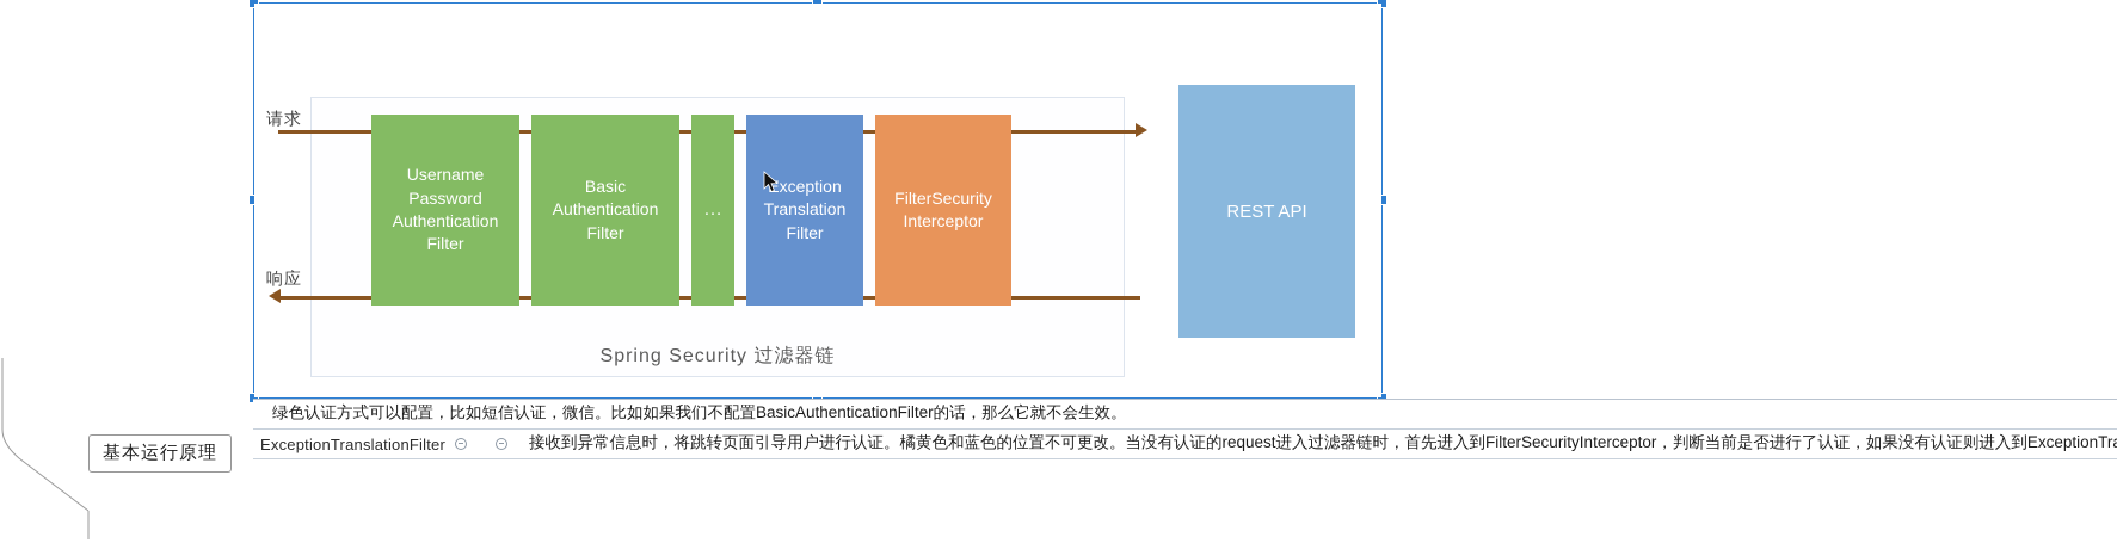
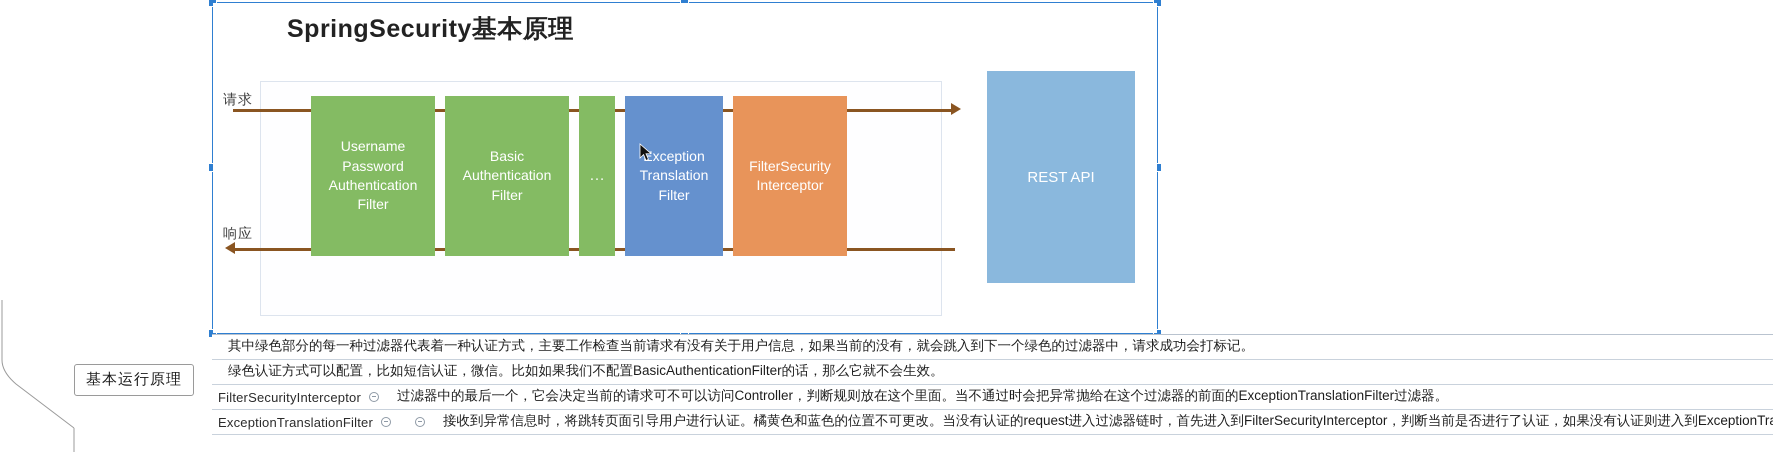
  基本运行原理
+ SpringSecurity基本原理
  请求
  响应
  Username
  Password
  Authentication
  Filter
  Basic
  Authentication
  Filter
  …
  Exception
  Translation
  Filter
  FilterSecurity
  Interceptor
- Spring Security 过滤器链
  REST API
+ 其中绿色部分的每一种过滤器代表着一种认证方式，主要工作检查当前请求有没有关于用户信息，如果当前的没有，就会跳入到下一个绿色的过滤器中，请求成功会打标记。
  绿色认证方式可以配置，比如短信认证，微信。比如如果我们不配置BasicAuthenticationFilter的话，那么它就不会生效。
+ FilterSecurityInterceptor
+ 过滤器中的最后一个，它会决定当前的请求可不可以访问Controller，判断规则放在这个里面。当不通过时会把异常抛给在这个过滤器的前面的ExceptionTranslationFilter过滤器。
  ExceptionTranslationFilter
  接收到异常信息时，将跳转页面引导用户进行认证。橘黄色和蓝色的位置不可更改。当没有认证的request进入过滤器链时，首先进入到FilterSecurityInterceptor，判断当前是否进行了认证，如果没有认证则进入到ExceptionTr
